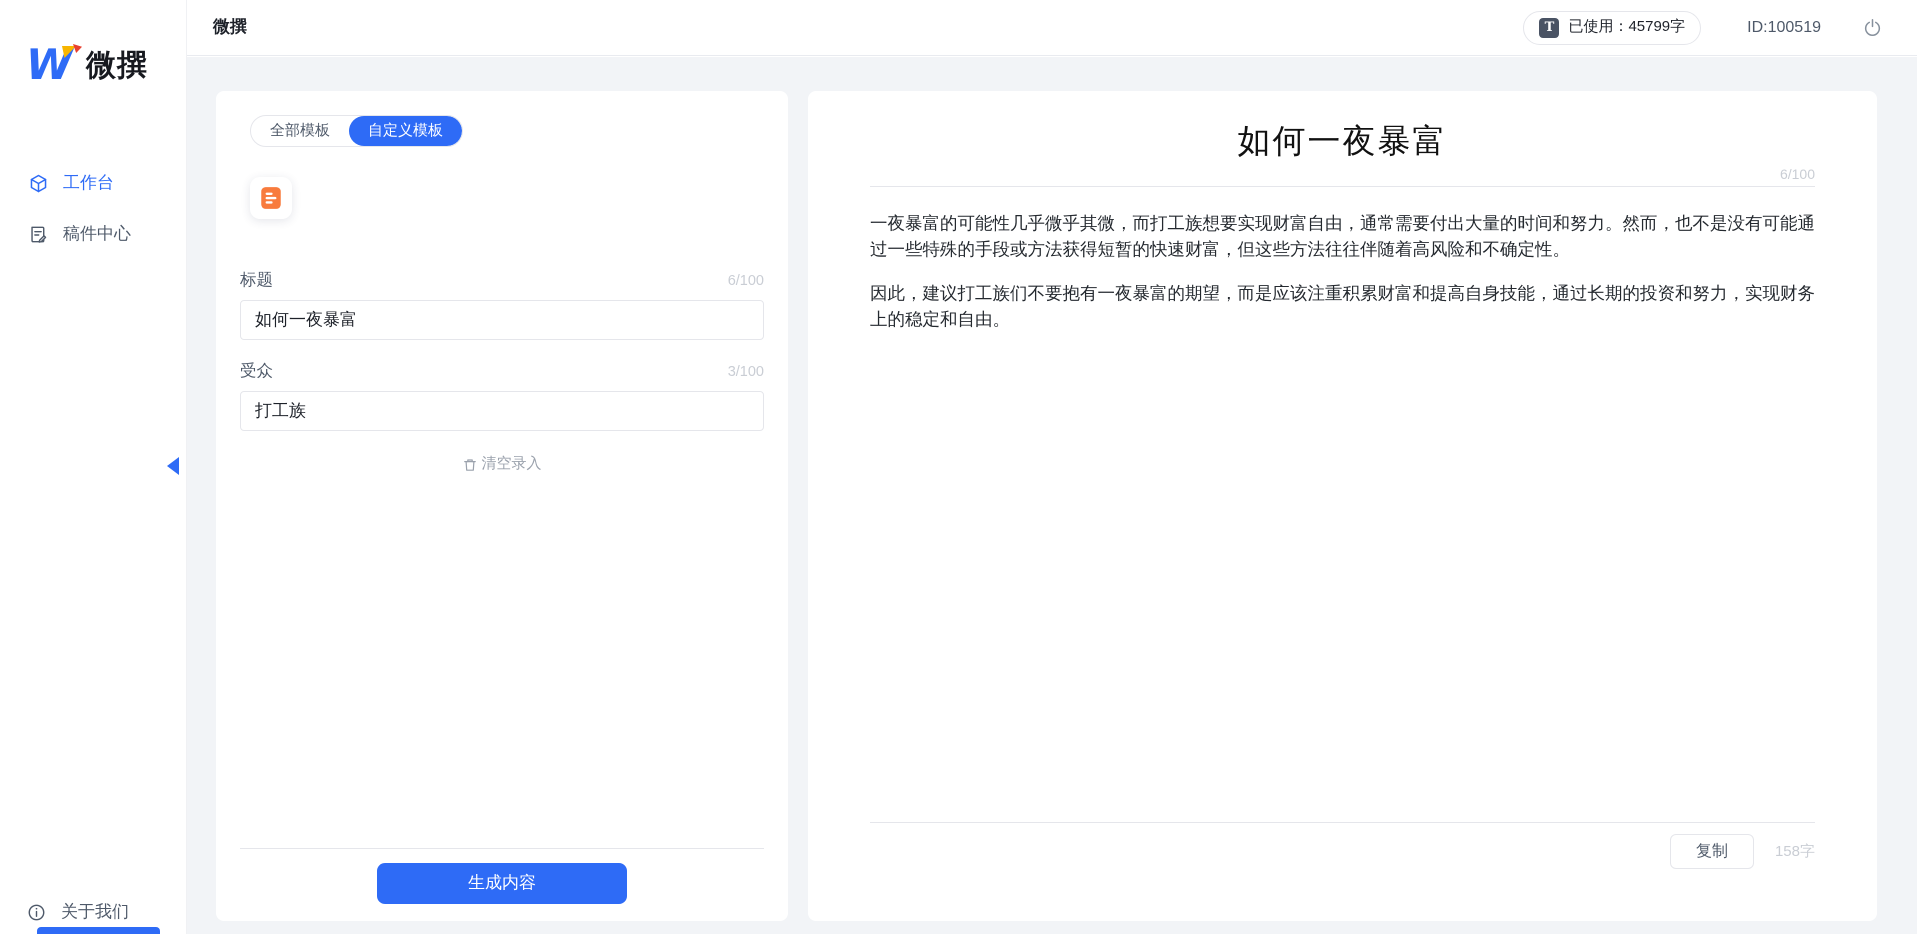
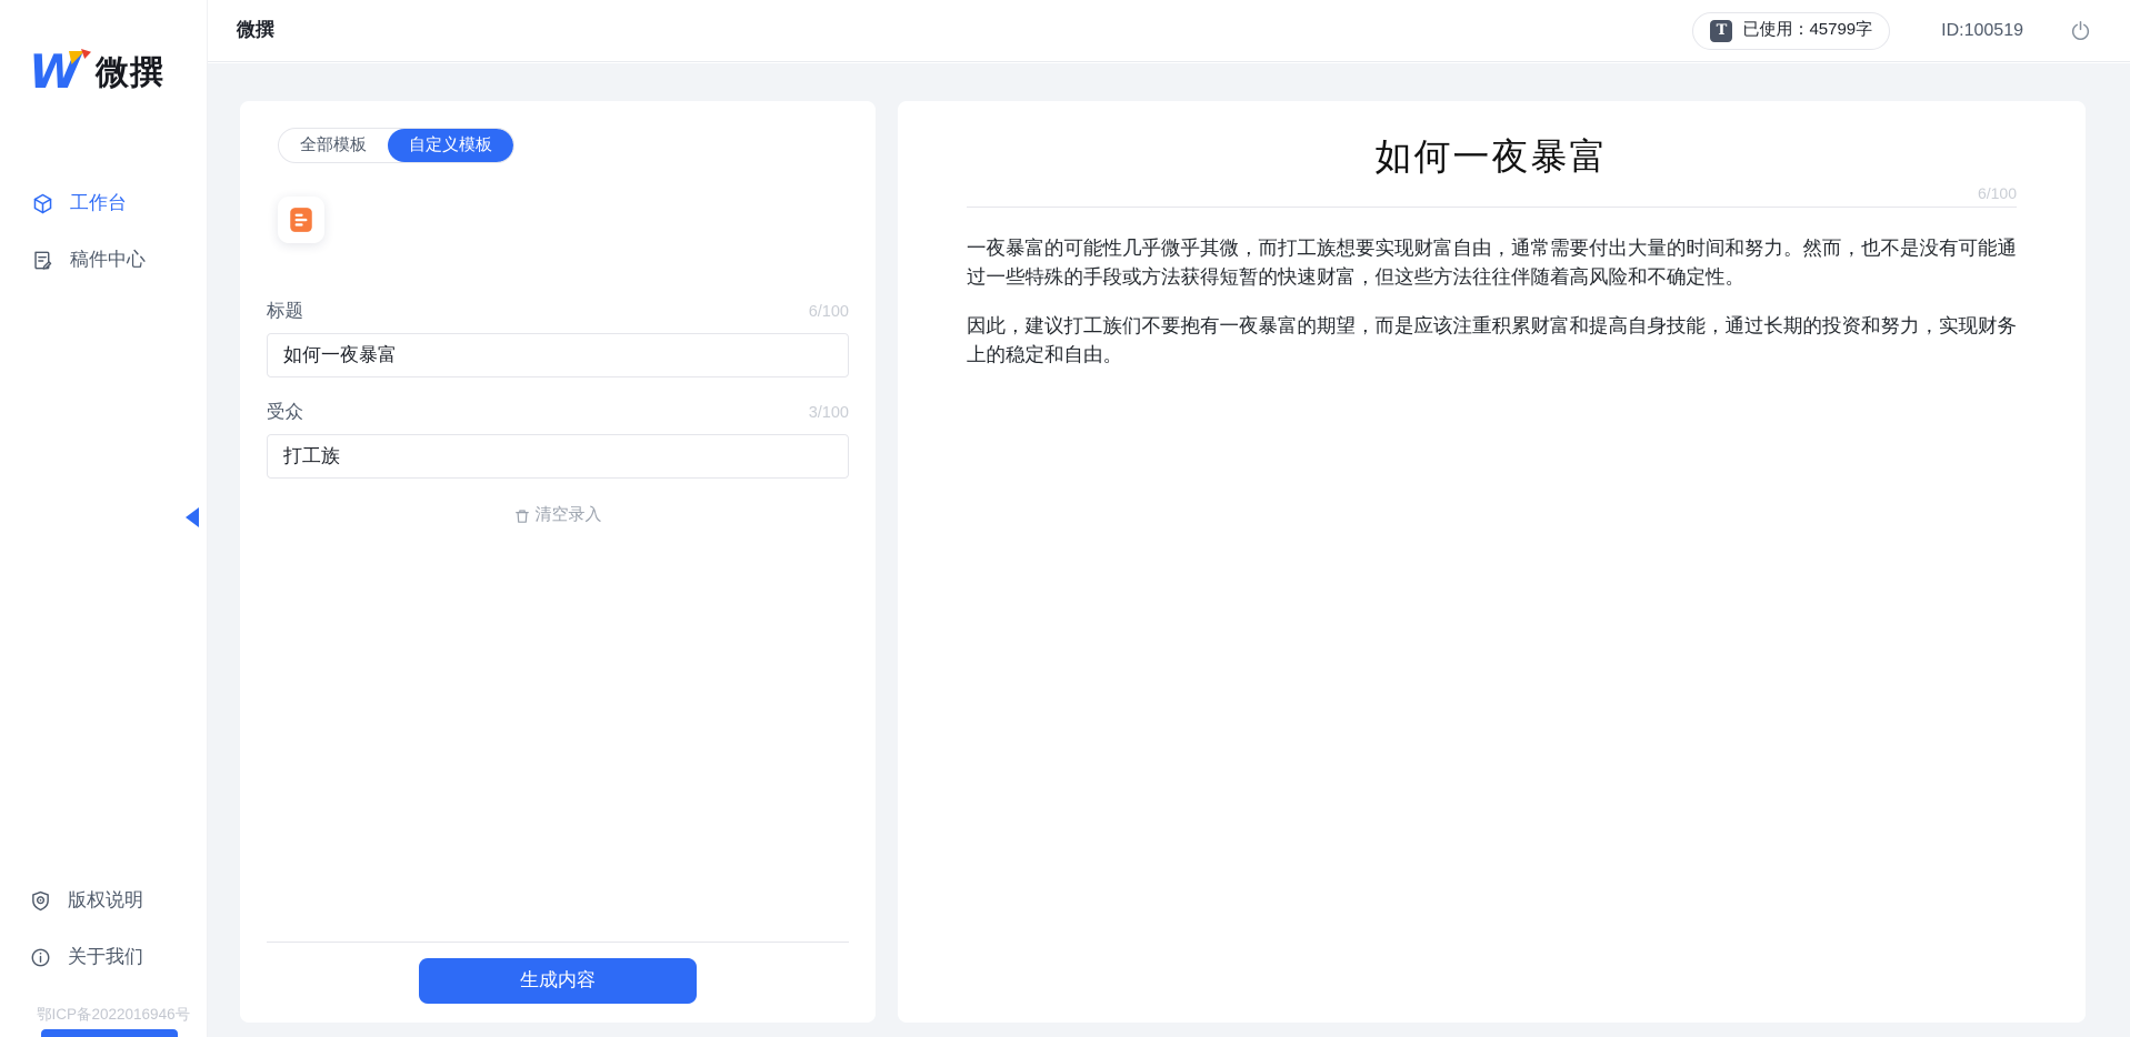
  W
  微撰
  工作台
  稿件中心
+ 版权说明
  关于我们
+ 鄂ICP备2022016946号
  微撰
  T
  已使用：45799字
  ID:100519
  全部模板
  自定义模板
  标题
  6/100
  如何一夜暴富
  受众
  3/100
  打工族
  清空录入
  生成内容
  如何一夜暴富
  6/100
  一夜暴富的可能性几乎微乎其微，而打工族想要实现财富自由，通常需要付出大量的时间和努力。然而，也不是没有可能通过一些特殊的手段或方法获得短暂的快速财富，但这些方法往往伴随着高风险和不确定性。
  因此，建议打工族们不要抱有一夜暴富的期望，而是应该注重积累财富和提高自身技能，通过长期的投资和努力，实现财务上的稳定和自由。
- 复制
- 158字
